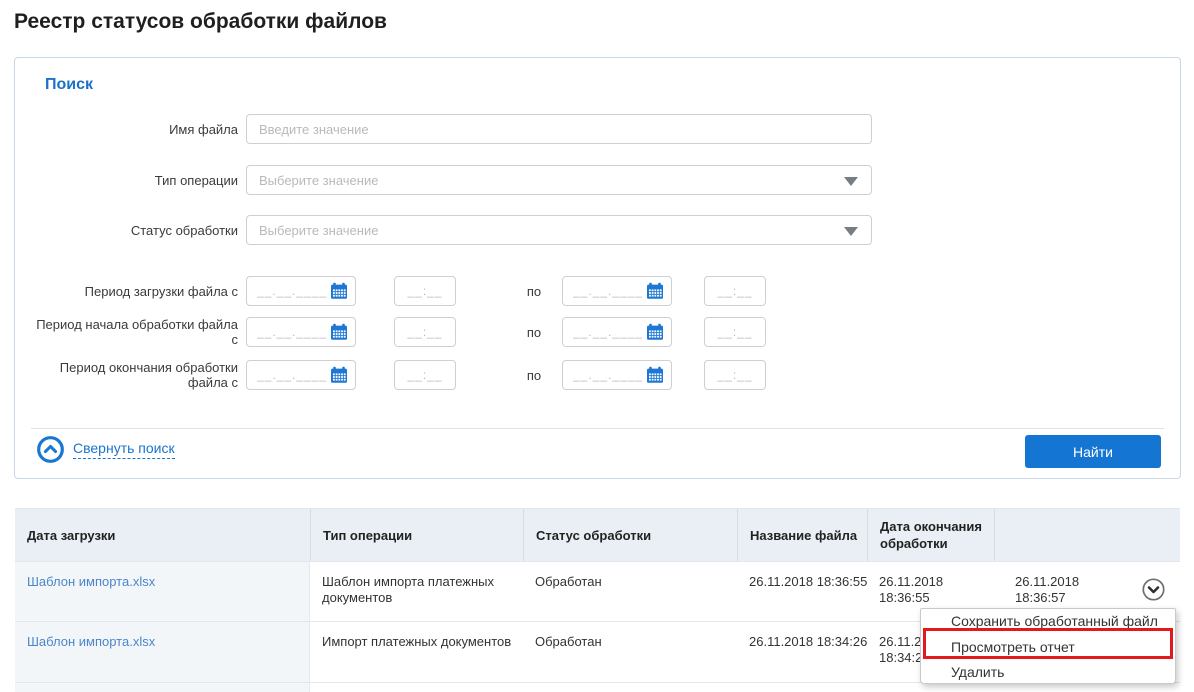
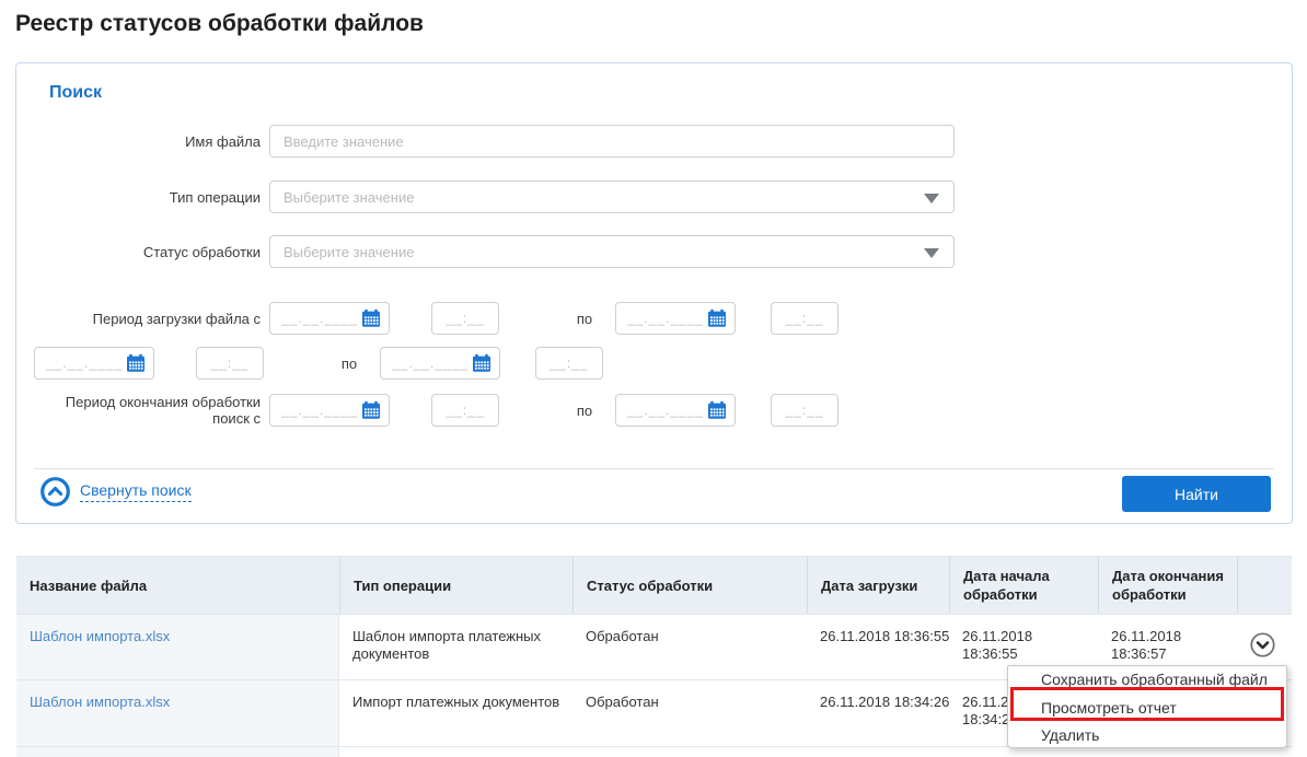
  Реестр статусов обработки файлов
  Поиск
  Имя файла
  Введите значение
  Тип операции
  Выберите значение
  Статус обработки
  Выберите значение
  Период загрузки файла с
  __.__.____
  __:__
  по
  __.__.____
  __:__
- Период начала обработки файла с
  __.__.____
  __:__
  по
  __.__.____
  __:__
- Период окончания обработки файла с
+ Период окончания обработки поиск с
  __.__.____
  __:__
  по
  __.__.____
  __:__
  Свернуть поиск
  Найти
- Дата загрузки
+ Название файла
  Тип операции
  Статус обработки
- Название файла
+ Дата загрузки
+ Дата начала обработки
  Дата окончания обработки
  Шаблон импорта.xlsx
  Шаблон импорта платежных документов
  Обработан
  26.11.2018 18:36:55
  26.11.2018 18:36:55
  26.11.2018 18:36:57
  Шаблон импорта.xlsx
  Импорт платежных документов
  Обработан
  26.11.2018 18:34:26
  26.11.2 18:34:2
  Сохранить обработанный файл
  Просмотреть отчет
  Удалить
